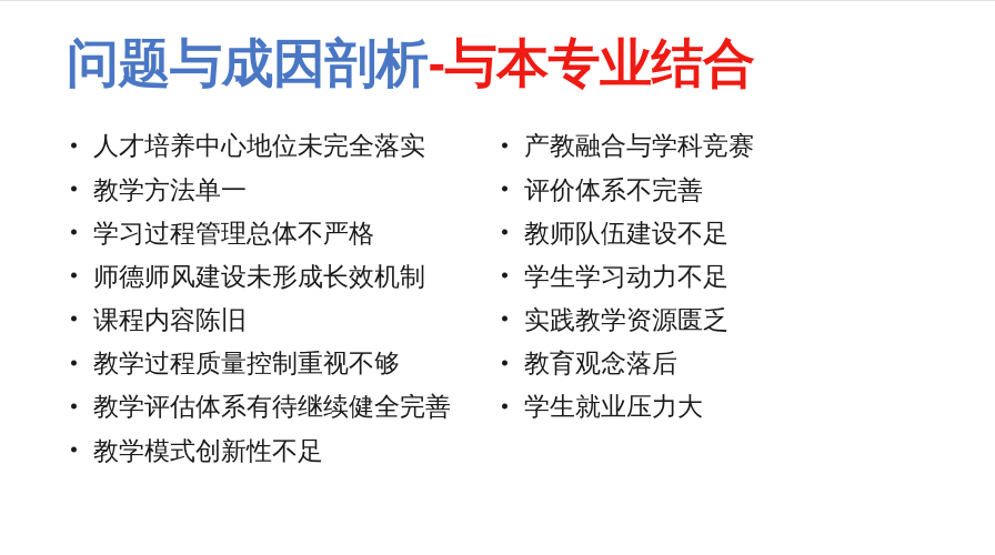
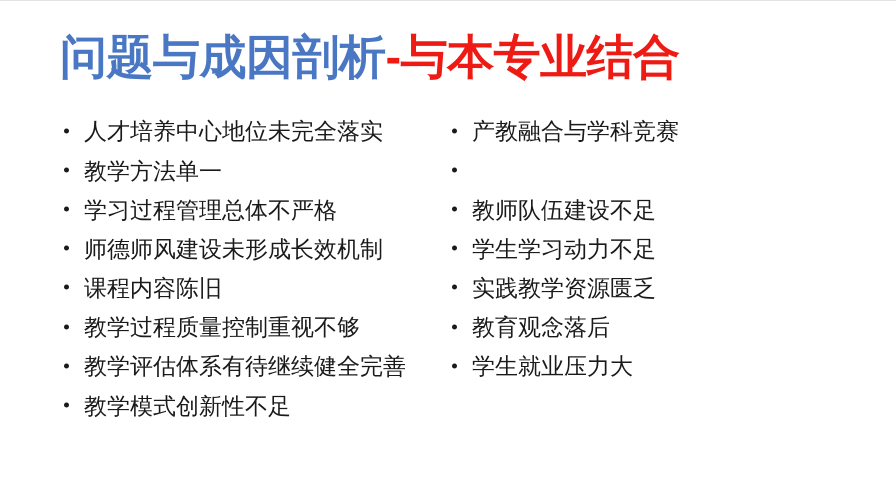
  问题与成因剖析-与本专业结合
  人才培养中心地位未完全落实
  教学方法单一
  学习过程管理总体不严格
  师德师风建设未形成长效机制
  课程内容陈旧
  教学过程质量控制重视不够
  教学评估体系有待继续健全完善
  教学模式创新性不足
  产教融合与学科竞赛
- 评价体系不完善
  教师队伍建设不足
  学生学习动力不足
  实践教学资源匮乏
  教育观念落后
  学生就业压力大
